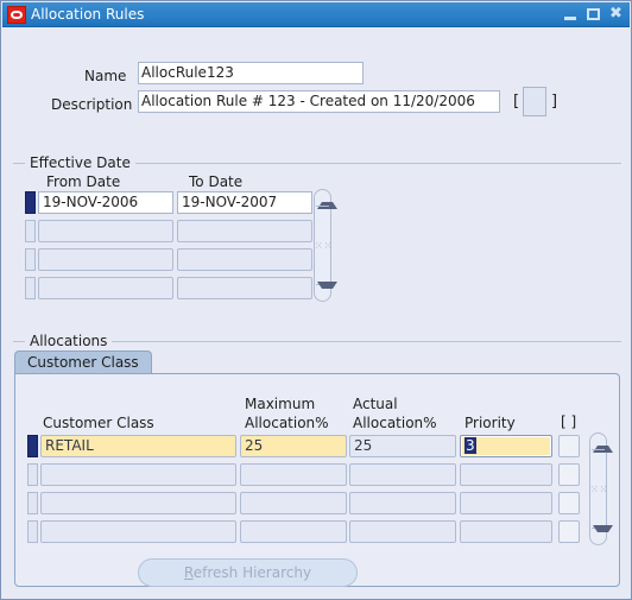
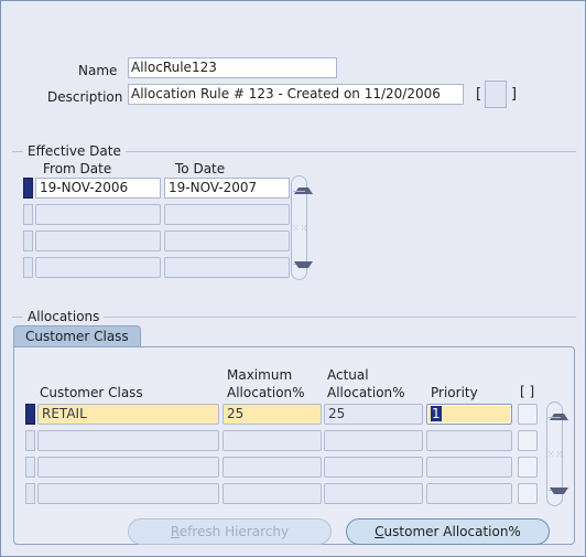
- Allocation Rules
- ✖
  Name
  AllocRule123
  Description
  Allocation Rule # 123 - Created on 11/20/2006
  [
  ]
  Effective Date
  From Date
  To Date
  19-NOV-2006
  19-NOV-2007
  ⁙⁙
  Allocations
  Customer Class
  Customer Class
  Maximum
  Allocation%
  Actual
  Allocation%
  Priority
  [ ]
  RETAIL
  25
  25
- 3
+ 1
  ⁙⁙
  Refresh Hierarchy
+ Customer Allocation%
